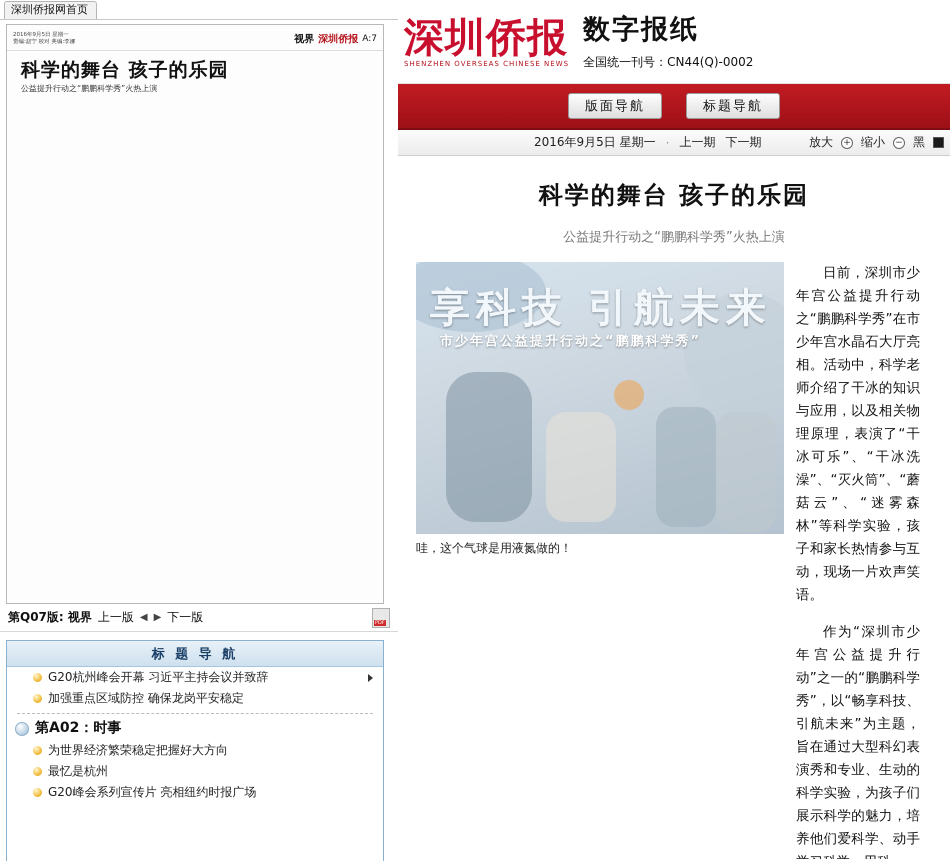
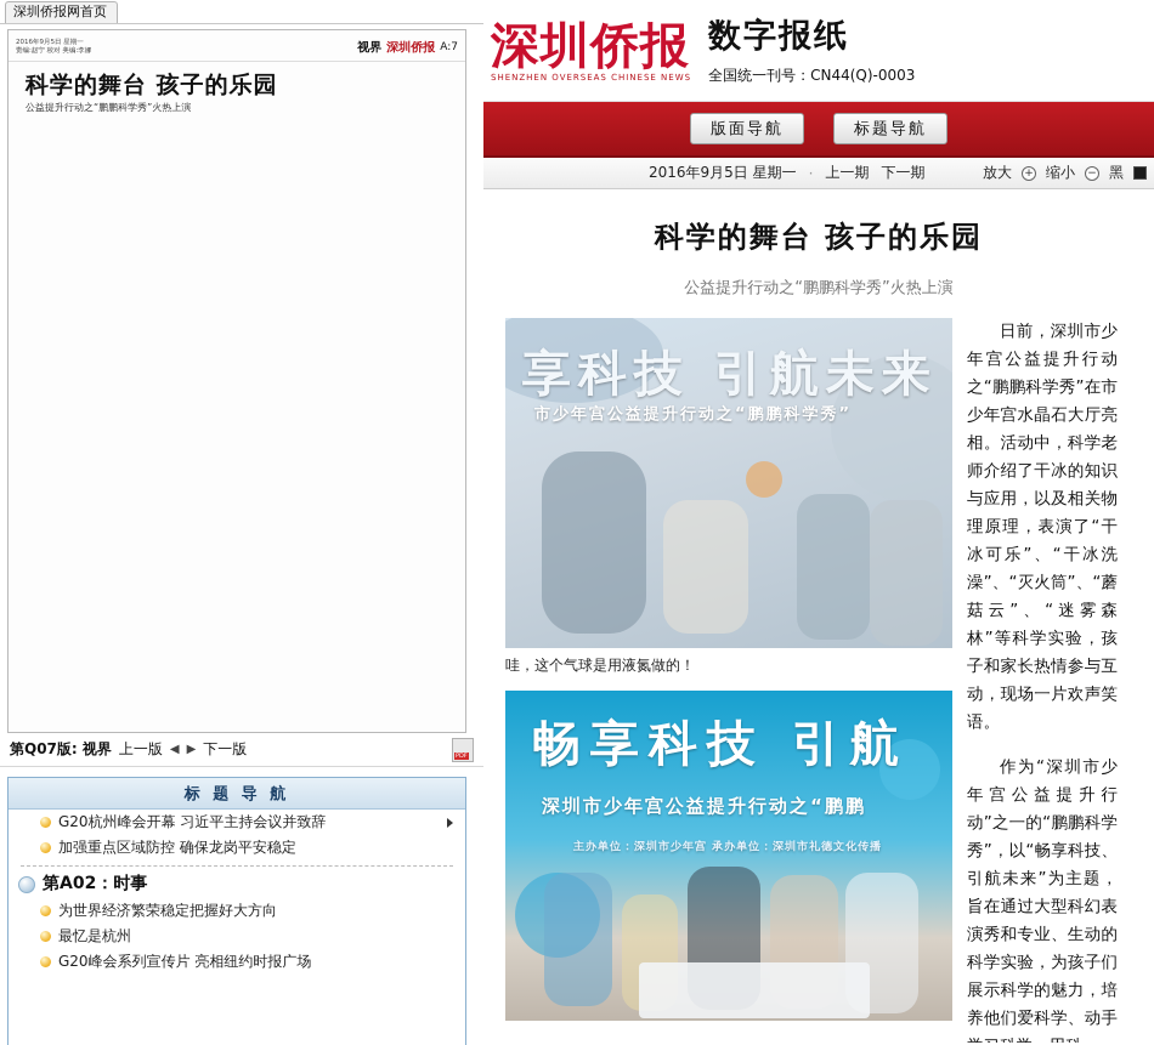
  深圳侨报网首页
  视界
  深圳侨报
  A:7
  科学的舞台 孩子的乐园
  公益提升行动之“鹏鹏科学秀”火热上演
  第Q07版: 视界
  上一版
  ◀
  ▶
  下一版
  标 题 导 航
  G20杭州峰会开幕 习近平主持会议并致辞
  加强重点区域防控 确保龙岗平安稳定
  第A02：时事
  为世界经济繁荣稳定把握好大方向
  最忆是杭州
  G20峰会系列宣传片 亮相纽约时报广场
  深圳侨报
  SHENZHEN OVERSEAS CHINESE NEWS
  数字报纸
- 全国统一刊号：CN44(Q)-0002
+ 全国统一刊号：CN44(Q)-0003
  版面导航
  标题导航
  2016年9月5日 星期一
  ·
  上一期
  下一期
  放大
  +
  缩小
  −
  黑
  科学的舞台 孩子的乐园
  公益提升行动之“鹏鹏科学秀”火热上演
  享科技 引航未来
  市少年宫公益提升行动之“鹏鹏科学秀”
  哇，这个气球是用液氮做的！
+ 畅享科技 引航
+ 深圳市少年宫公益提升行动之“鹏鹏
+ 主办单位：深圳市少年宫 承办单位：深圳市礼德文化传播
  日前，深圳市少年宫公益提升行动之“鹏鹏科学秀”在市少年宫水晶石大厅亮相。活动中，科学老师介绍了干冰的知识与应用，以及相关物理原理，表演了“干冰可乐”、“干冰洗澡”、“灭火筒”、“蘑菇云”、“迷雾森林”等科学实验，孩子和家长热情参与互动，现场一片欢声笑语。
  作为“深圳市少年宫公益提升行动”之一的“鹏鹏科学秀”，以“畅享科技、引航未来”为主题，旨在通过大型科幻表演秀和专业、生动的科学实验，为孩子们展示科学的魅力，培养他们爱科学、动手
